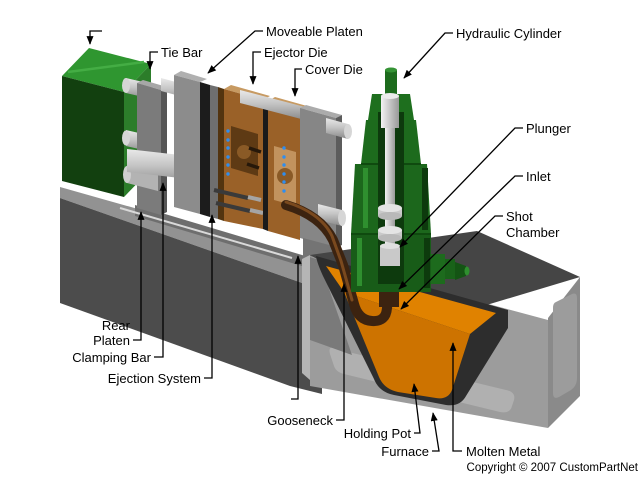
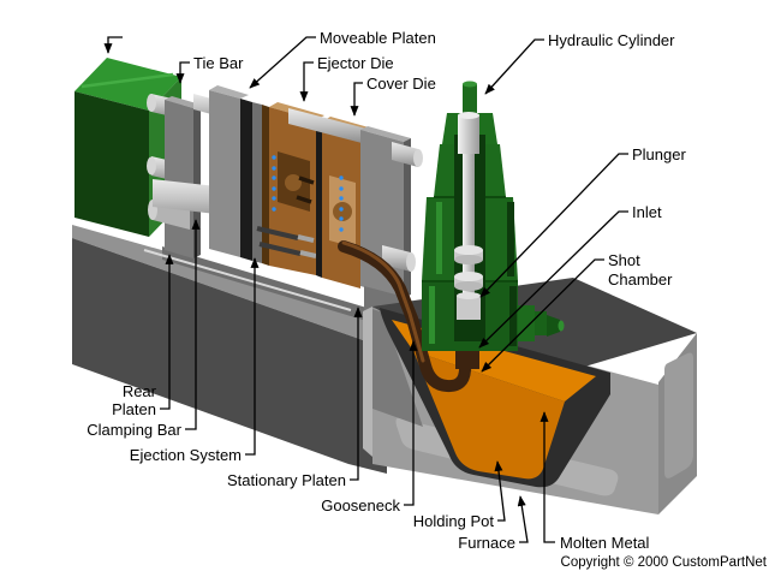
  Tie Bar
  Moveable Platen
  Ejector Die
  Cover Die
  Hydraulic Cylinder
  Plunger
  Inlet
  Shot
  Chamber
  Rear
  Platen
  Clamping Bar
  Ejection System
+ Stationary Platen
  Gooseneck
  Holding Pot
  Furnace
  Molten Metal
- Copyright © 2007 CustomPartNet
+ Copyright © 2000 CustomPartNet
